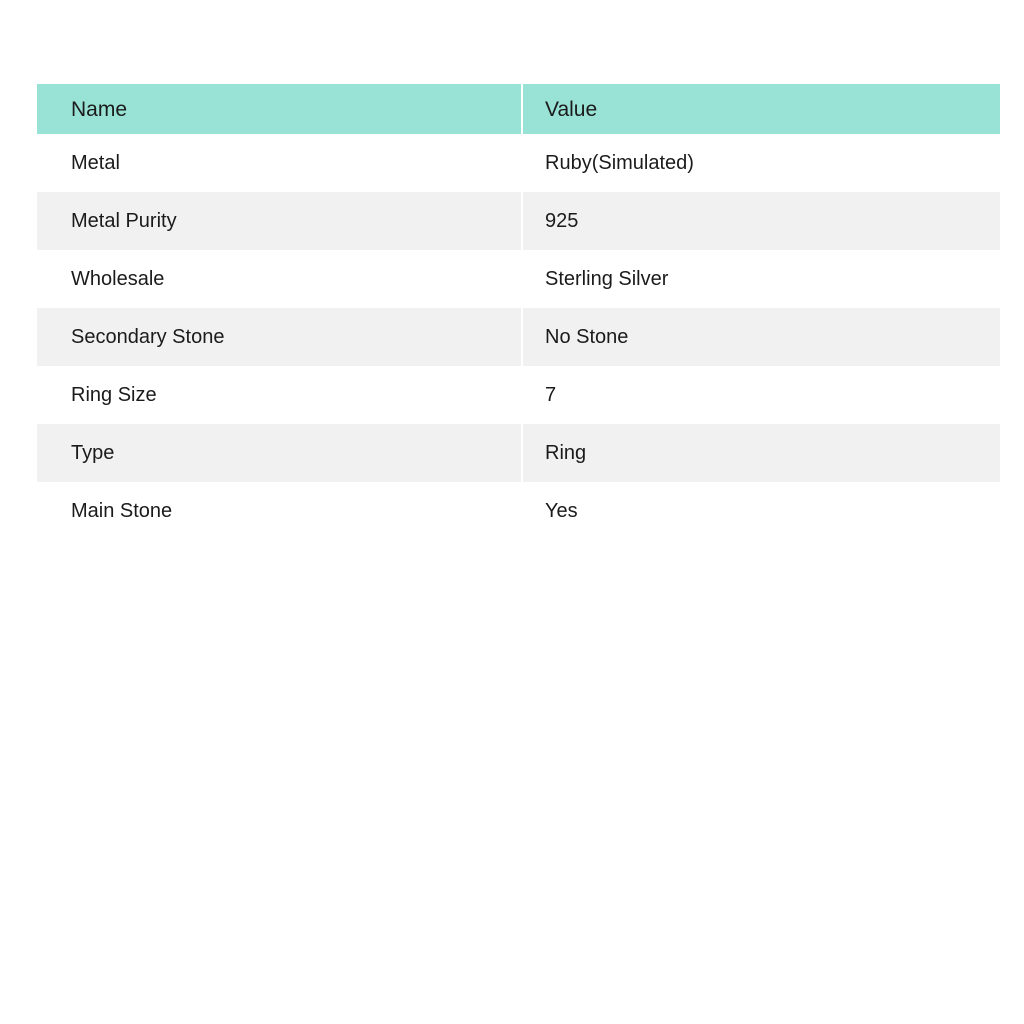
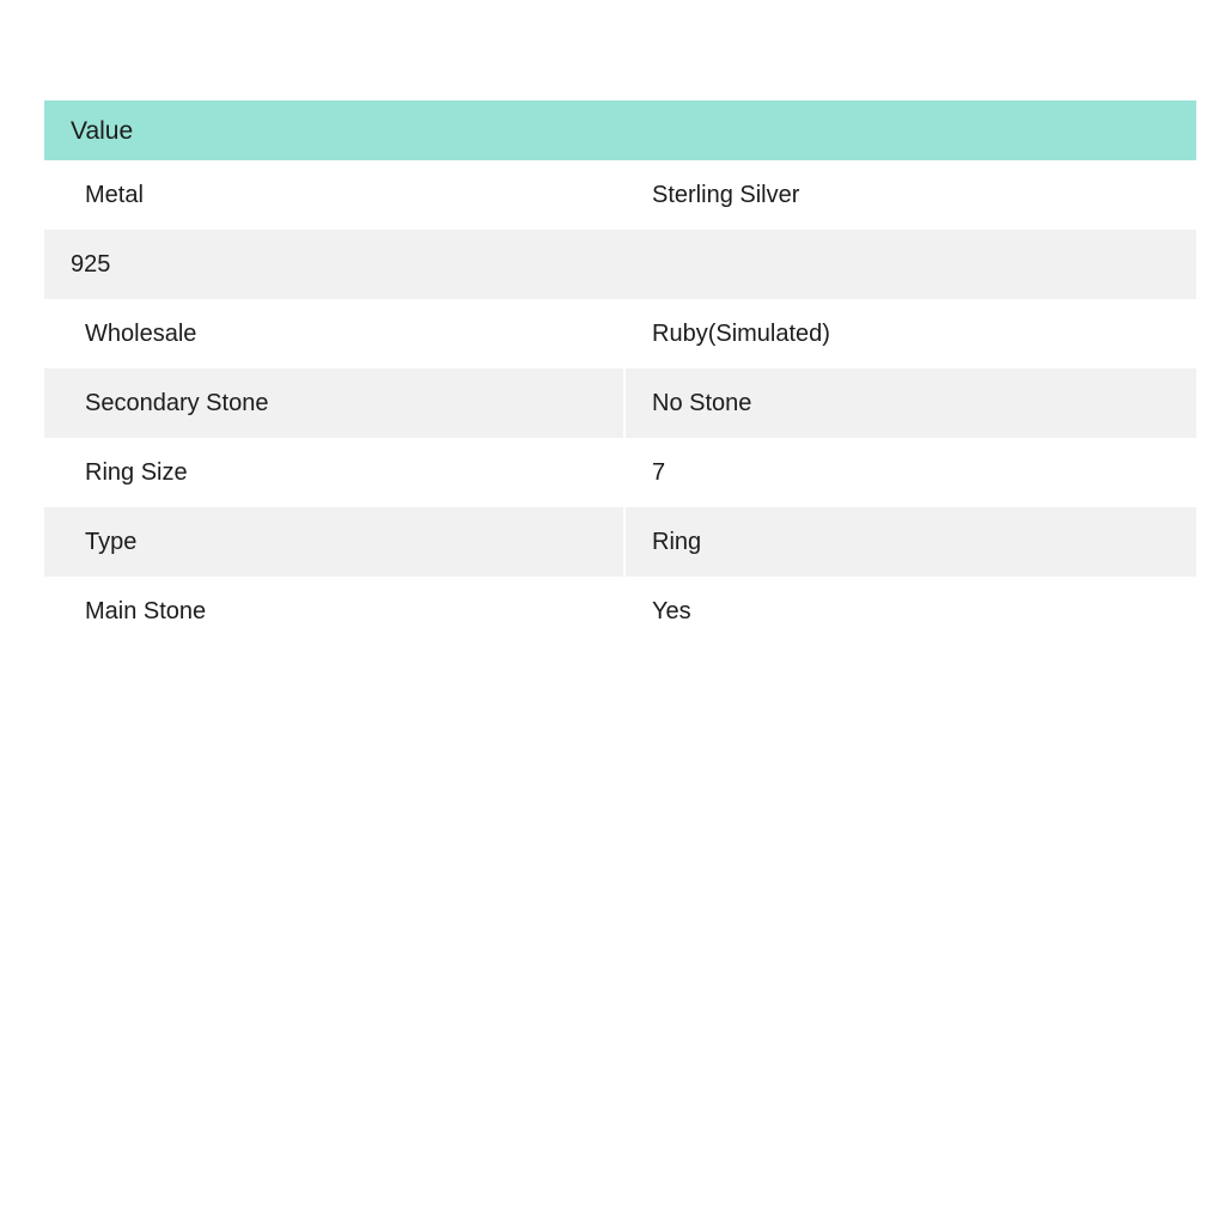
- Name
  Value
  Metal
- Ruby(Simulated)
+ Sterling Silver
- Metal Purity
  925
  Wholesale
- Sterling Silver
+ Ruby(Simulated)
  Secondary Stone
  No Stone
  Ring Size
  7
  Type
  Ring
  Main Stone
  Yes
